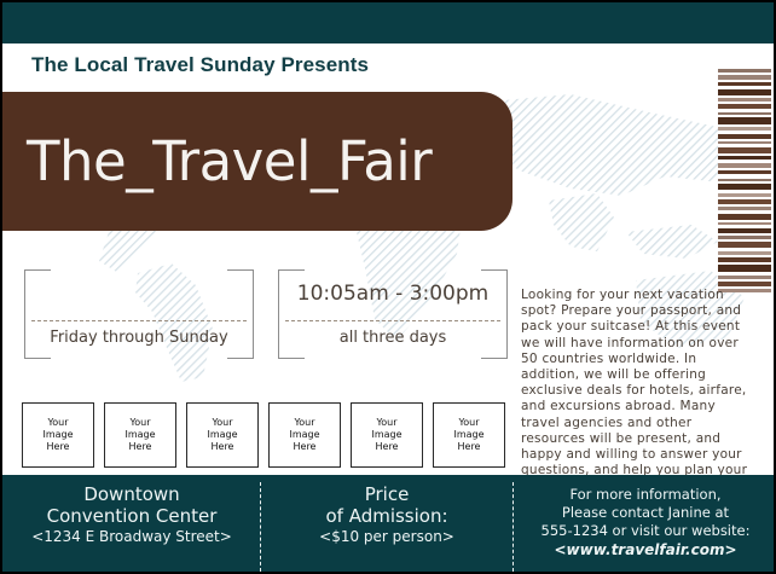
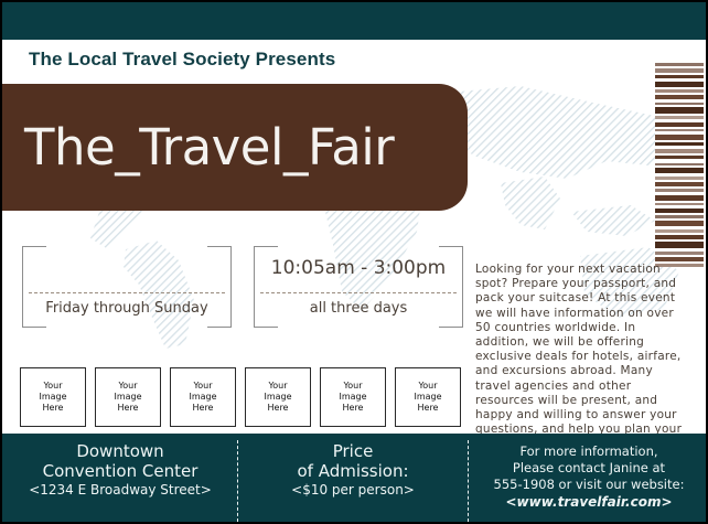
- The Local Travel Sunday Presents
+ The Local Travel Society Presents
  The_Travel_Fair
  Friday through Sunday
  10:05am - 3:00pm
  all three days
  Looking for your next vacation spot? Prepare your passport, and pack your suitcase! At this event we will have information on over 50 countries worldwide. In addition, we will be offering exclusive deals for hotels, airfare, and excursions abroad. Many travel agencies and other resources will be present, and happy and willing to answer your questions, and help you plan your
  Your
  Image
  Here
  Your
  Image
  Here
  Your
  Image
  Here
  Your
  Image
  Here
  Your
  Image
  Here
  Your
  Image
  Here
  Downtown
  Convention Center
  <1234 E Broadway Street>
  Price
  of Admission:
  <$10 per person>
  For more information,
  Please contact Janine at
- 555-1234 or visit our website:
+ 555-1908 or visit our website:
  <www.travelfair.com>
